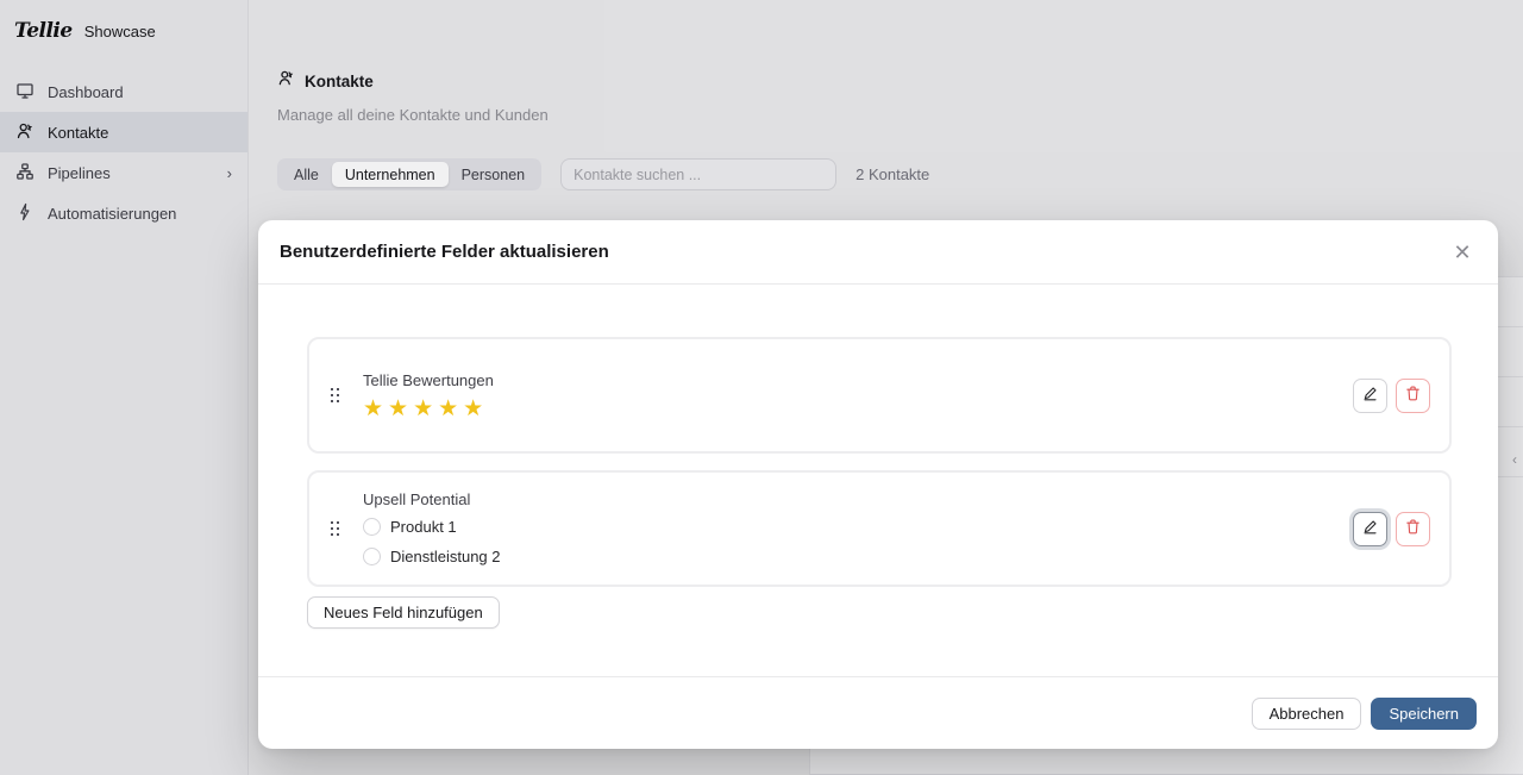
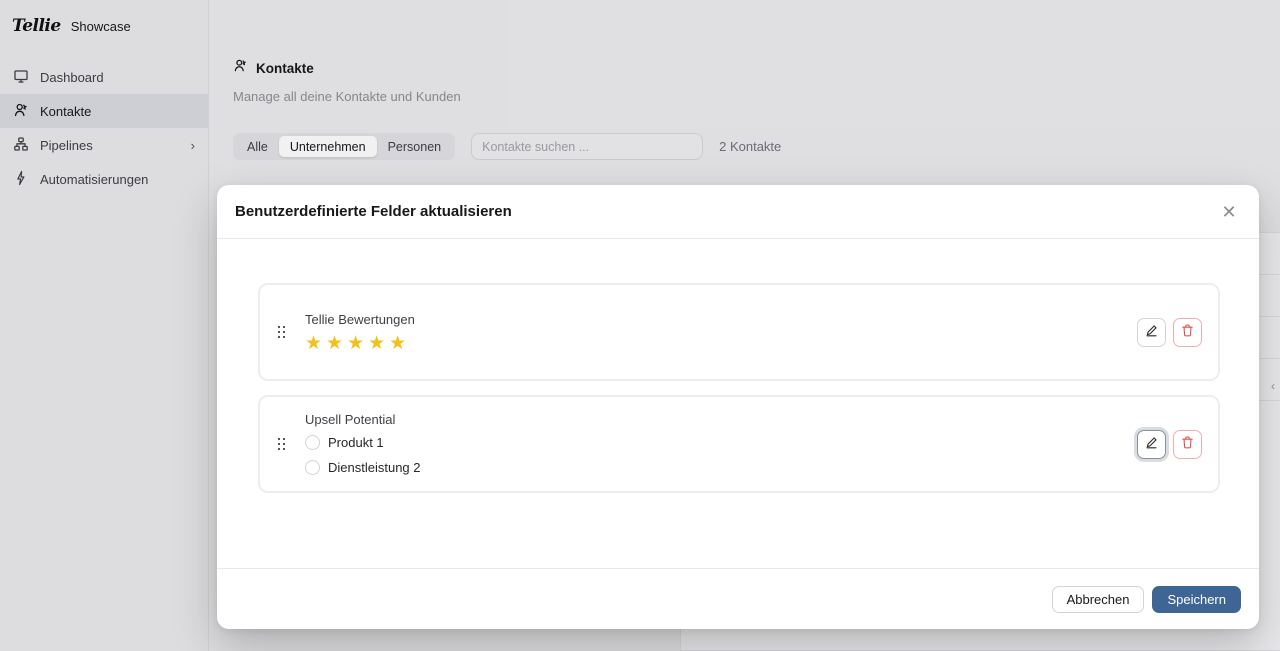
  Tellie
  Showcase
  Dashboard
  Kontakte
  Pipelines
  ›
  Automatisierungen
  Kontakte
  Manage all deine Kontakte und Kunden
  Alle
  Unternehmen
  Personen
  Kontakte suchen ...
  2 Kontakte
  ‹
  Benutzerdefinierte Felder aktualisieren
  ✕
  Tellie Bewertungen
  ★★★★★
  Upsell Potential
  Produkt 1
  Dienstleistung 2
- Neues Feld hinzufügen
  Abbrechen
  Speichern
